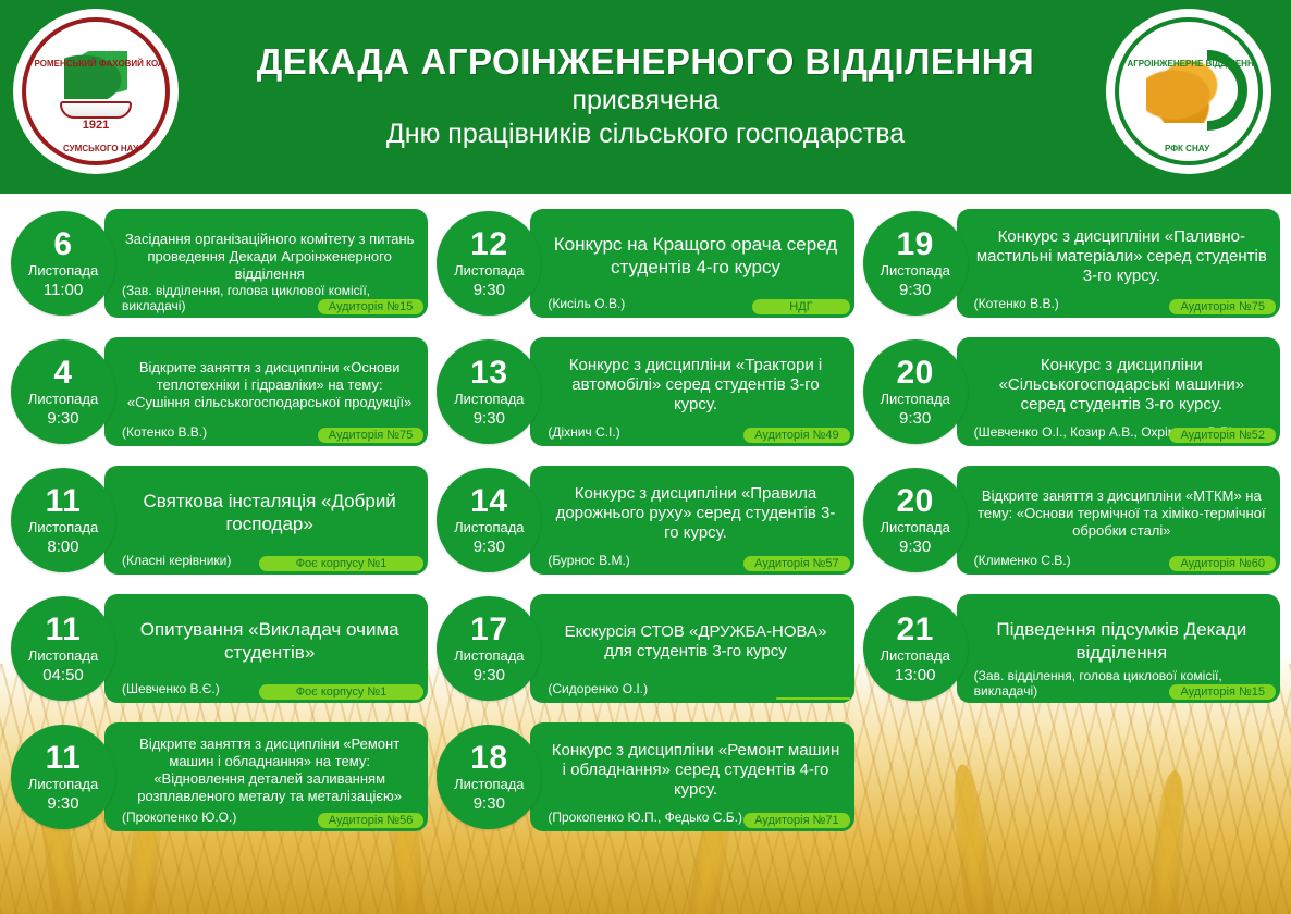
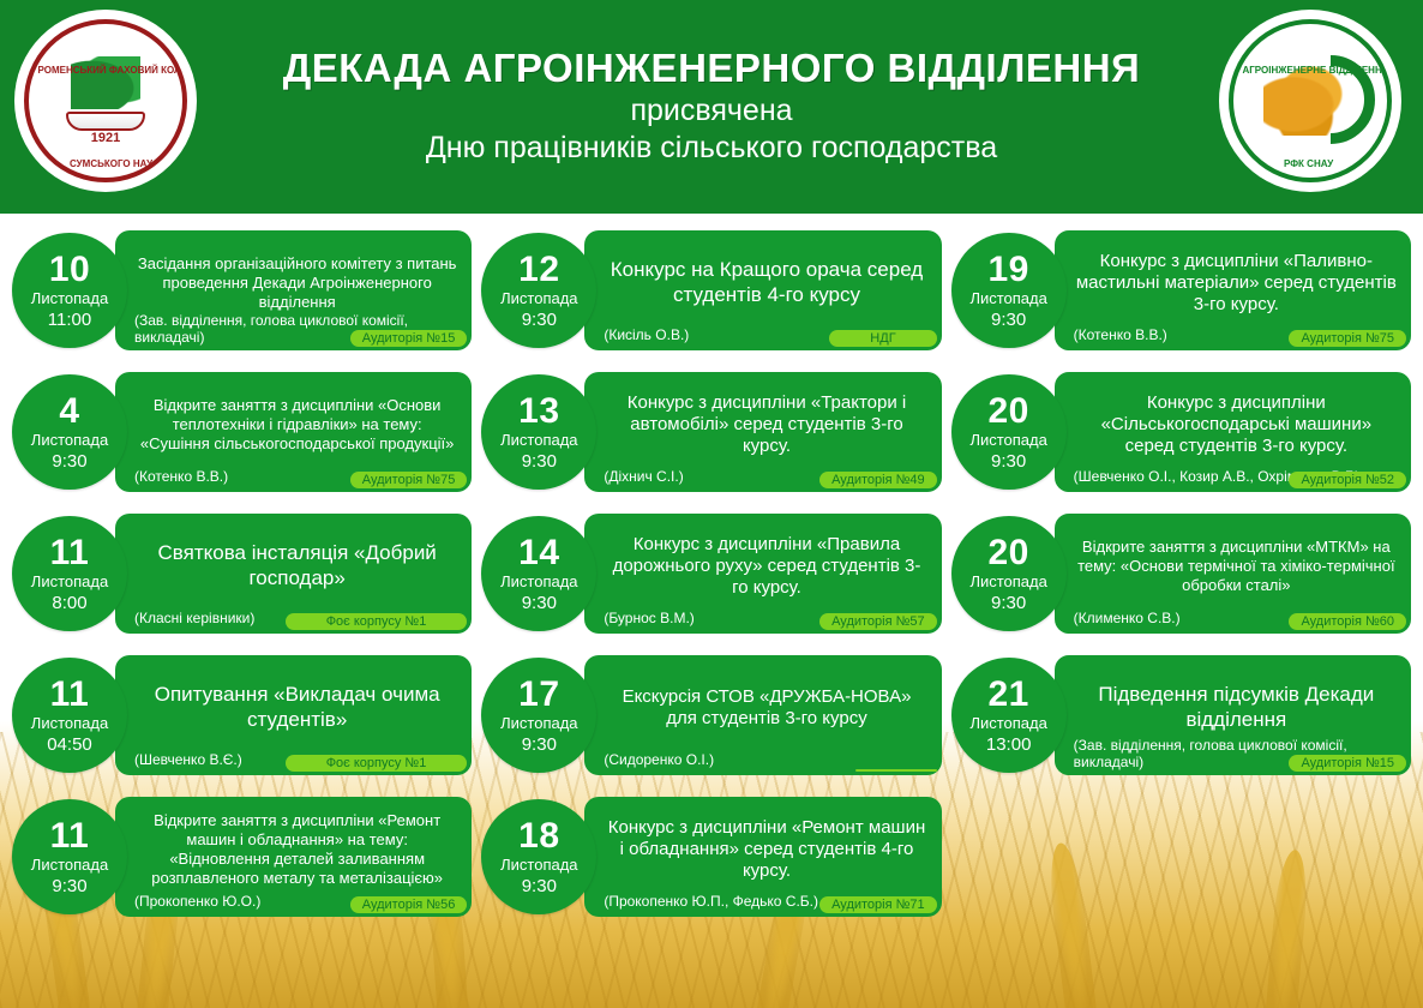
  ДЕКАДА АГРОІНЖЕНЕРНОГО ВІДДІЛЕННЯ
  присвячена
  Дню працівників сільського господарства
  РОМЕНСЬКИЙ ФАХОВИЙ КОЛ
  СУМСЬКОГО НАУ
  1921
  АГРОІНЖЕНЕРНЕ ВІДДІЛЕННЯ
  РФК СНАУ
- 6
+ 10
  Листопада
  11:00
  Засідання організаційного комітету з питань проведення Декади Агроінженерного відділення
  (Зав. відділення, голова циклової комісії, викладачі)
  Аудиторія №15
  12
  Листопада
  9:30
  Конкурс на Кращого орача серед студентів 4-го курсу
  (Кисіль О.В.)
  НДГ
  19
  Листопада
  9:30
  Конкурс з дисципліни «Паливно-мастильні матеріали» серед студентів 3-го курсу.
  (Котенко В.В.)
  Аудиторія №75
  4
  Листопада
  9:30
  Відкрите заняття з дисципліни «Основи теплотехніки і гідравліки» на тему: «Сушіння сільськогосподарської продукції»
  (Котенко В.В.)
  Аудиторія №75
  13
  Листопада
  9:30
  Конкурс з дисципліни «Трактори і автомобілі» серед студентів 3-го курсу.
  (Діхнич С.І.)
  Аудиторія №49
  20
  Листопада
  9:30
  Конкурс з дисципліни «Сільськогосподарські машини» серед студентів 3-го курсу.
  (Шевченко О.І., Козир А.В., Охрі
  Аудиторія №52
  11
  Листопада
  8:00
  Святкова інсталяція «Добрий господар»
  (Класні керівники)
  Фоє корпусу №1
  14
  Листопада
  9:30
  Конкурс з дисципліни «Правила дорожнього руху» серед студентів 3-го курсу.
  (Бурнос В.М.)
  Аудиторія №57
  20
  Листопада
  9:30
  Відкрите заняття з дисципліни «МТКМ» на тему: «Основи термічної та хіміко-термічної обробки сталі»
  (Клименко С.В.)
  Аудиторія №60
  11
  Листопада
  04:50
  Опитування «Викладач очима студентів»
  (Шевченко В.Є.)
  Фоє корпусу №1
  17
  Листопада
  9:30
  Екскурсія СТОВ «ДРУЖБА-НОВА» для студентів 3-го курсу
  (Сидоренко О.І.)
  21
  Листопада
  13:00
  Підведення підсумків Декади відділення
  (Зав. відділення, голова циклової комісії, викладачі)
  Аудиторія №15
  11
  Листопада
  9:30
  Відкрите заняття з дисципліни «Ремонт машин і обладнання» на тему: «Відновлення деталей заливанням розплавленого металу та металізацією»
  (Прокопенко Ю.О.)
  Аудиторія №56
  18
  Листопада
  9:30
  Конкурс з дисципліни «Ремонт машин і обладнання» серед студентів 4-го курсу.
  (Прокопенко Ю.П., Федько С.Б.)
  Аудиторія №71
